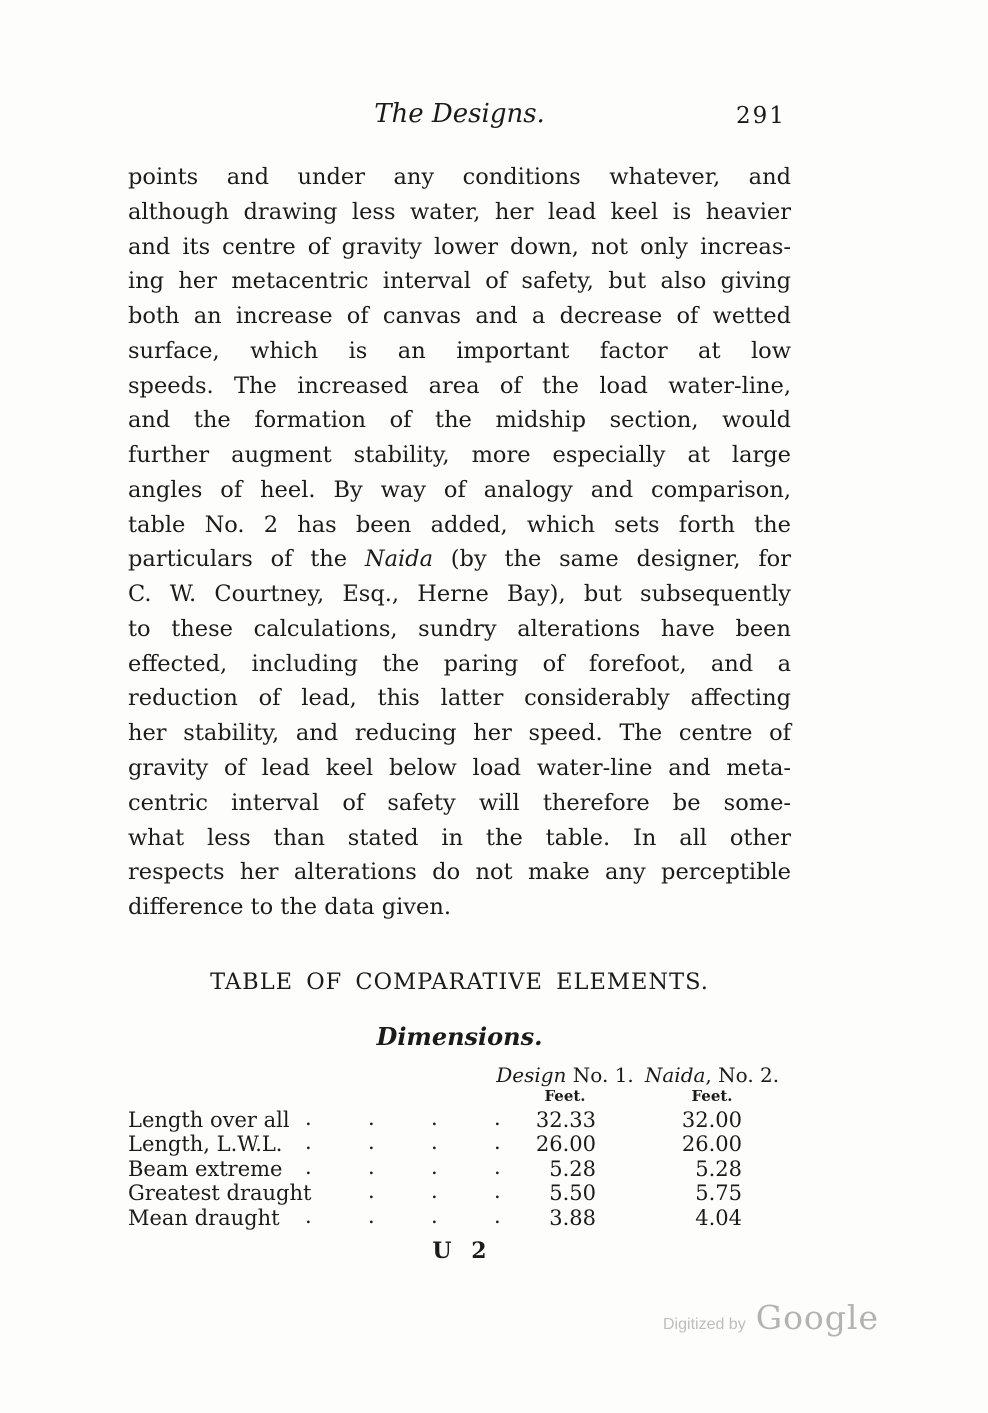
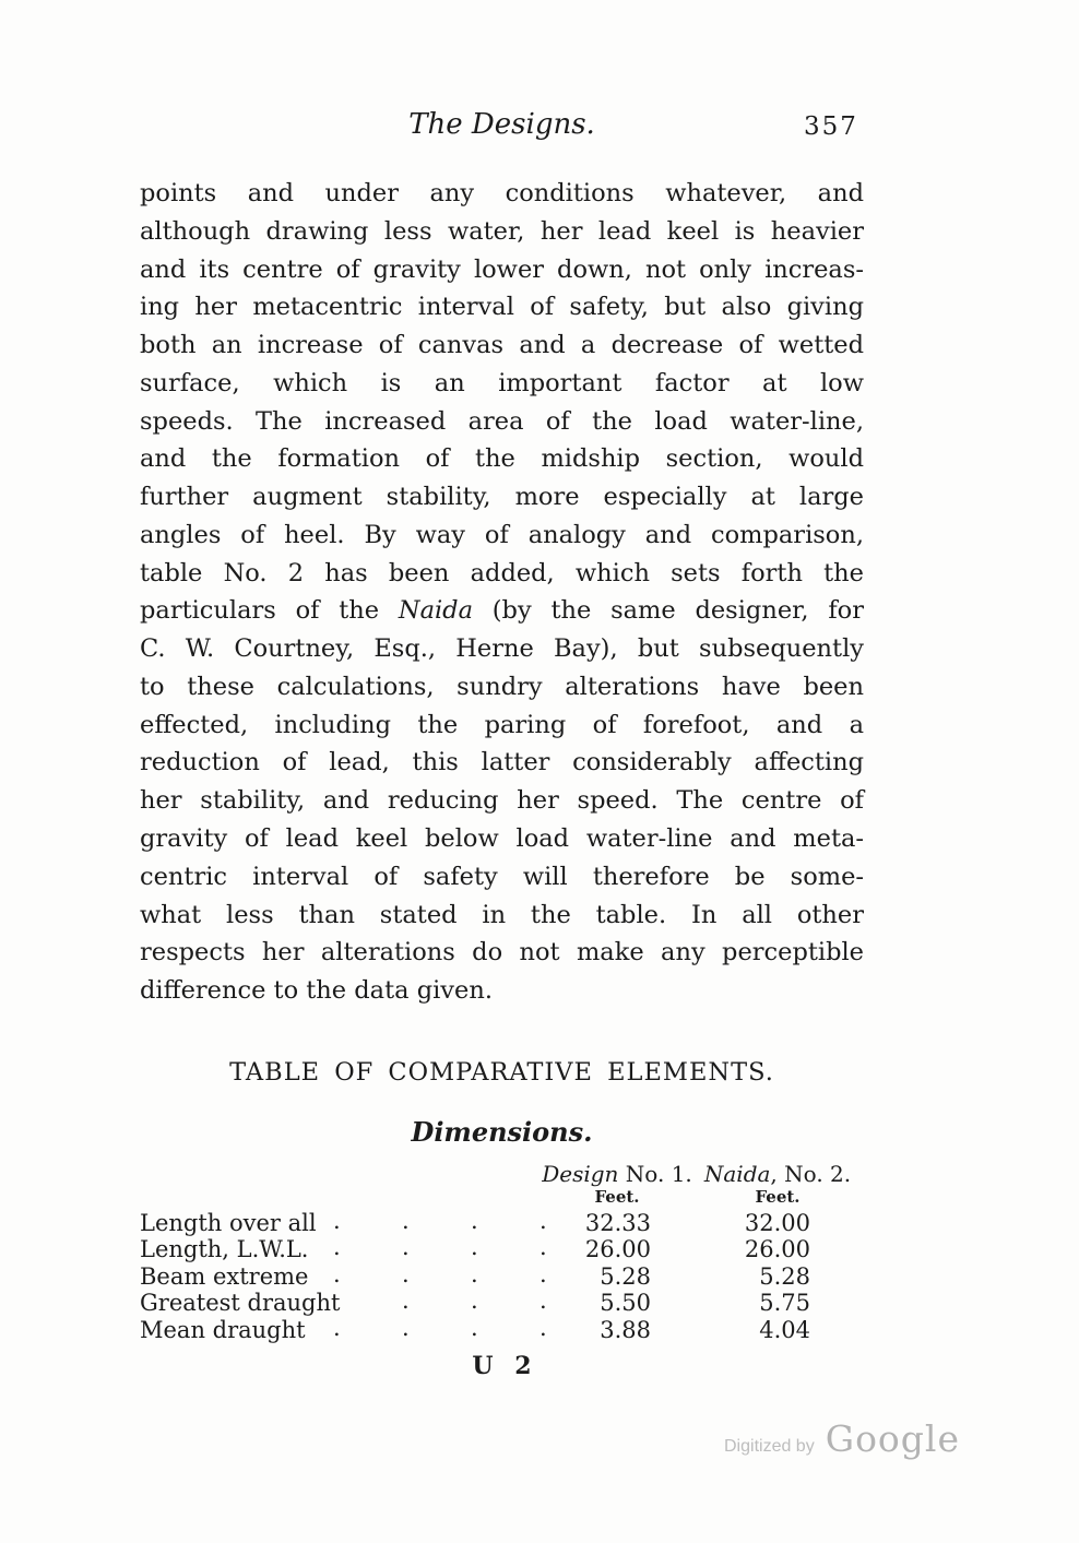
  The Designs.
- 291
+ 357
  points and under any conditions whatever, and
  although drawing less water, her lead keel is heavier
  and its centre of gravity lower down, not only increas-
  ing her metacentric interval of safety, but also giving
  both an increase of canvas and a decrease of wetted
  surface, which is an important factor at low
  speeds. The increased area of the load water-line,
  and the formation of the midship section, would
  further augment stability, more especially at large
  angles of heel. By way of analogy and comparison,
  table No. 2 has been added, which sets forth the
  particulars of the Naida (by the same designer, for
  C. W. Courtney, Esq., Herne Bay), but subsequently
  to these calculations, sundry alterations have been
  effected, including the paring of forefoot, and a
  reduction of lead, this latter considerably affecting
  her stability, and reducing her speed. The centre of
  gravity of lead keel below load water-line and meta-
  centric interval of safety will therefore be some-
  what less than stated in the table. In all other
  respects her alterations do not make any perceptible
  difference to the data given.
  TABLE OF COMPARATIVE ELEMENTS.
  Dimensions.
  Design No. 1.
  Naida, No. 2.
  Feet.
  Feet.
  Length over all
  32.33
  32.00
  Length, L.W.L.
  26.00
  26.00
  Beam extreme
  5.28
  5.28
  Greatest draught
  5.50
  5.75
  Mean draught
  3.88
  4.04
  U 2
  Digitized by
  Google
